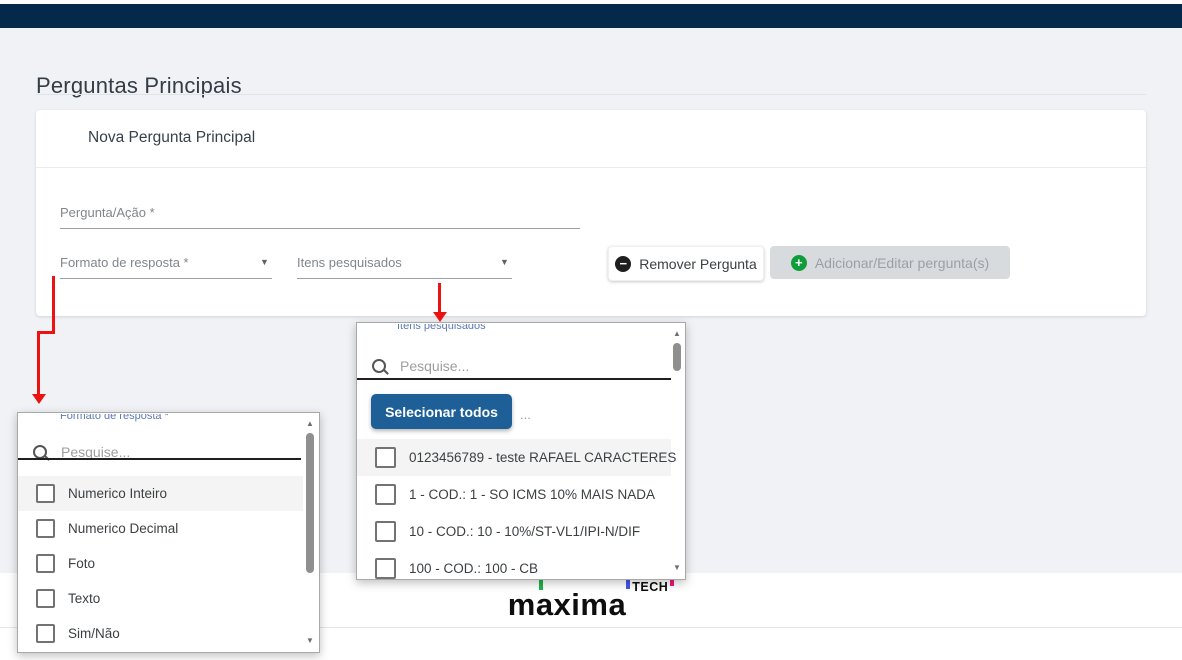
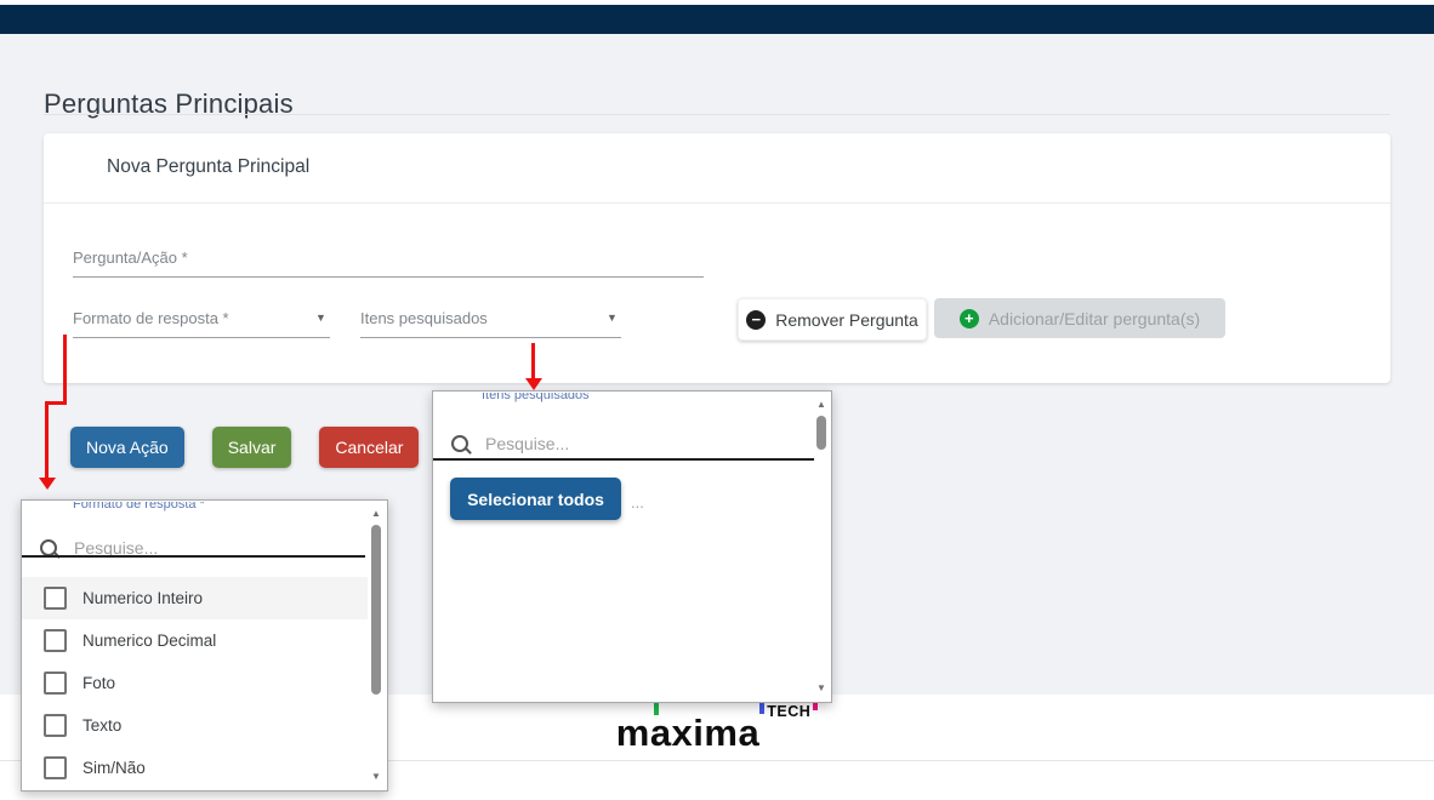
  Perguntas Principais
  Nova Pergunta Principal
  Pergunta/Ação *
  Formato de resposta *
  ▼
  Itens pesquisados
  ▼
  −
  Remover Pergunta
  +
  Adicionar/Editar pergunta(s)
+ Nova Ação
+ Salvar
+ Cancelar
  Formato de resposta *
  Pesquise...
  Numerico Inteiro
  Numerico Decimal
  Foto
  Texto
  Sim/Não
  ▲
  ▼
  Itens pesquisados
  Pesquise...
  Selecionar todos
  ...
- 0123456789 - teste RAFAEL CARACTERES
- 1 - COD.: 1 - SO ICMS 10% MAIS NADA
- 10 - COD.: 10 - 10%/ST-VL1/IPI-N/DIF
- 100 - COD.: 100 - CB
  ▲
  ▼
  maxima
  TECH
